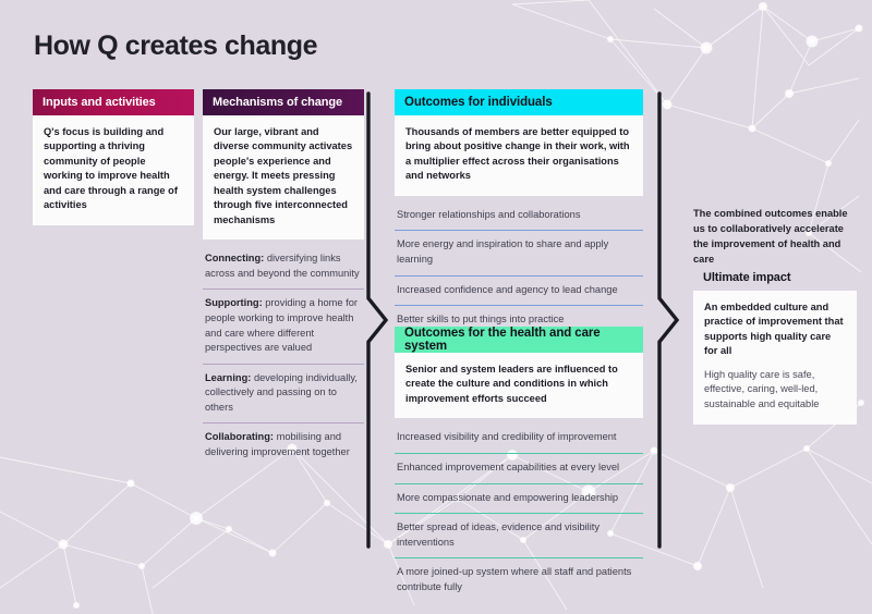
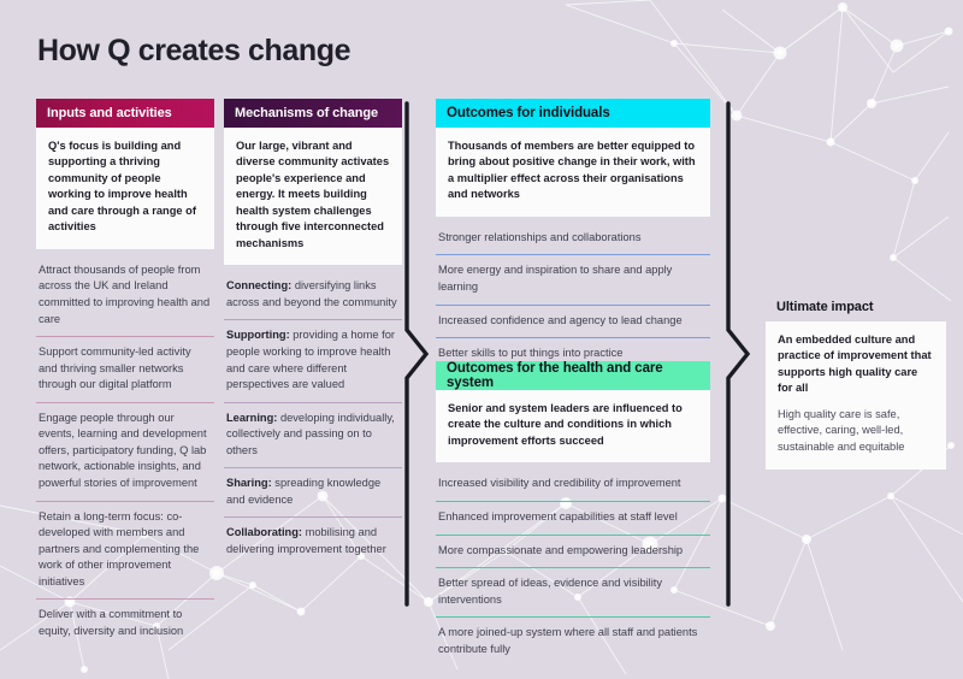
  How Q creates change
  Inputs and activities
  Q's focus is building and supporting a thriving community of people working to improve health and care through a range of activities
+ Attract thousands of people from across the UK and Ireland committed to improving health and care
+ Support community-led activity and thriving smaller networks through our digital platform
+ Engage people through our events, learning and development offers, participatory funding, Q lab network, actionable insights, and powerful stories of improvement
+ Retain a long-term focus: co-developed with members and partners and complementing the work of other improvement initiatives
+ Deliver with a commitment to equity, diversity and inclusion
  Mechanisms of change
- Our large, vibrant and diverse community activates people's experience and energy. It meets pressing health system challenges through five interconnected mechanisms
+ Our large, vibrant and diverse community activates people's experience and energy. It meets building health system challenges through five interconnected mechanisms
  Connecting: diversifying links across and beyond the community
  Supporting: providing a home for people working to improve health and care where different perspectives are valued
  Learning: developing individually, collectively and passing on to others
+ Sharing: spreading knowledge and evidence
  Collaborating: mobilising and delivering improvement together
  Outcomes for individuals
  Thousands of members are better equipped to bring about positive change in their work, with a multiplier effect across their organisations and networks
  Stronger relationships and collaborations
  More energy and inspiration to share and apply learning
  Increased confidence and agency to lead change
  Better skills to put things into practice
  Outcomes for the health and care system
  Senior and system leaders are influenced to create the culture and conditions in which improvement efforts succeed
  Increased visibility and credibility of improvement
- Enhanced improvement capabilities at every level
+ Enhanced improvement capabilities at staff level
  More compassionate and empowering leadership
  Better spread of ideas, evidence and visibility interventions
  A more joined-up system where all staff and patients contribute fully
- The combined outcomes enable us to collaboratively accelerate the improvement of health and care
  Ultimate impact
  An embedded culture and practice of improvement that supports high quality care for all
  High quality care is safe, effective, caring, well-led, sustainable and equitable
